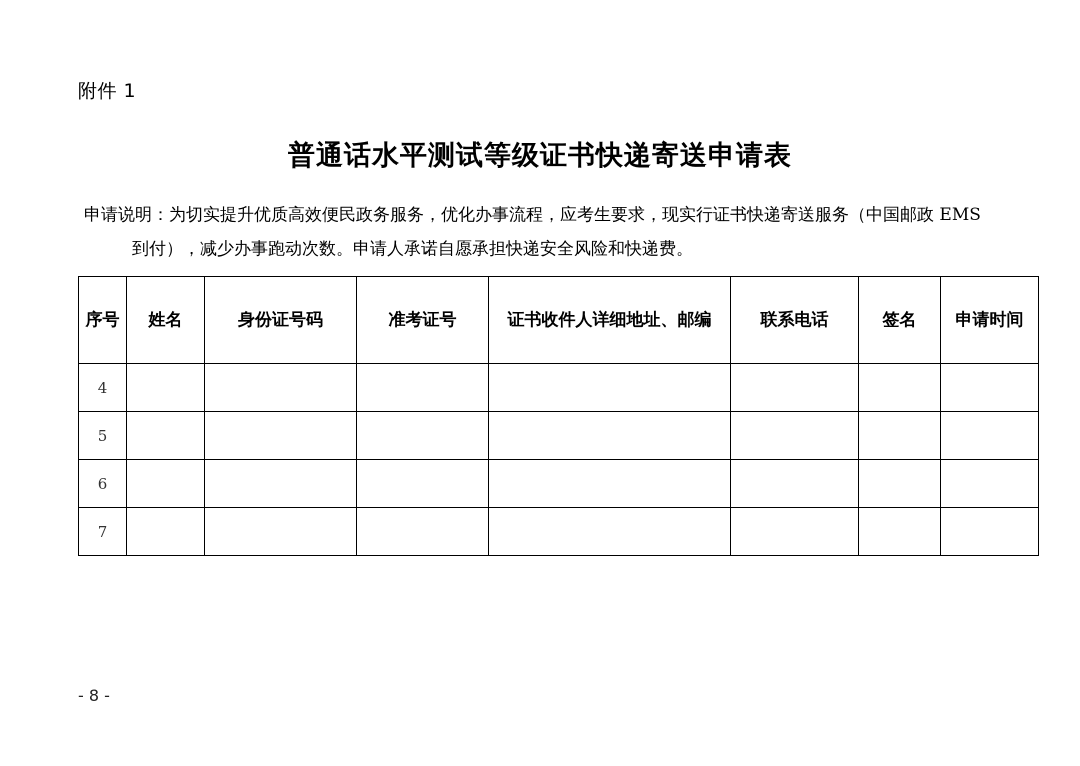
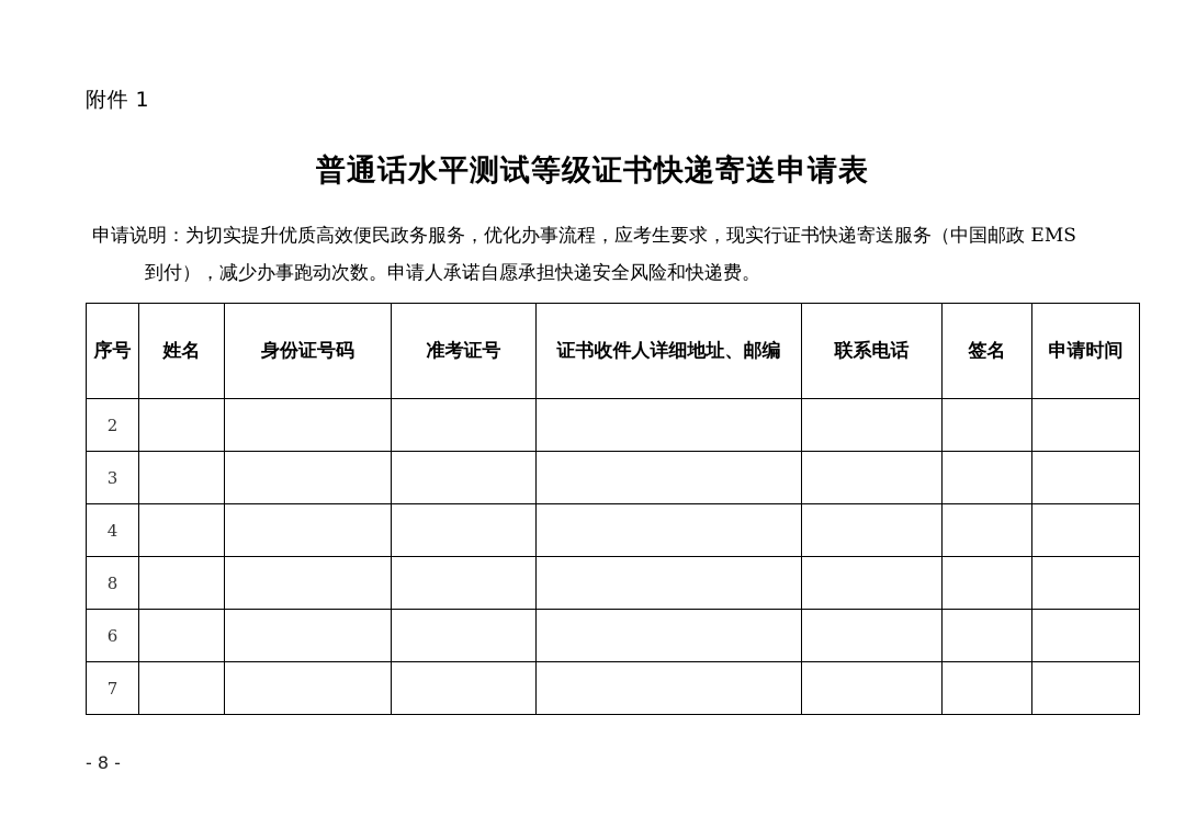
  附件 1
  普通话水平测试等级证书快递寄送申请表
  申请说明：为切实提升优质高效便民政务服务，优化办事流程，应考生要求，现实行证书快递寄送服务（中国邮政 EMS
  到付），减少办事跑动次数。申请人承诺自愿承担快递安全风险和快递费。
  序号	姓名	身份证号码	准考证号	证书收件人详细地址、邮编	联系电话	签名	申请时间
+ 2
+ 3
  4
- 5
+ 8
  6
  7
  - 8 -
